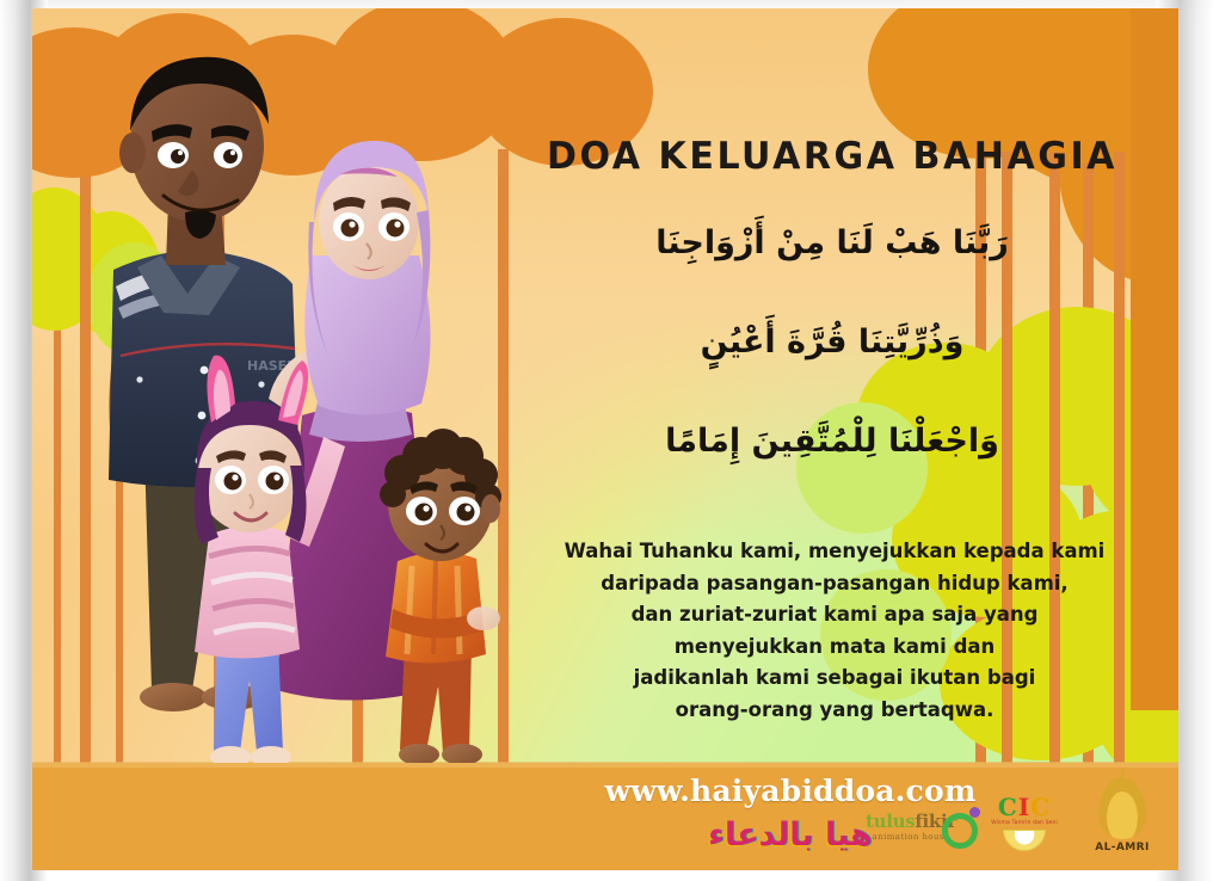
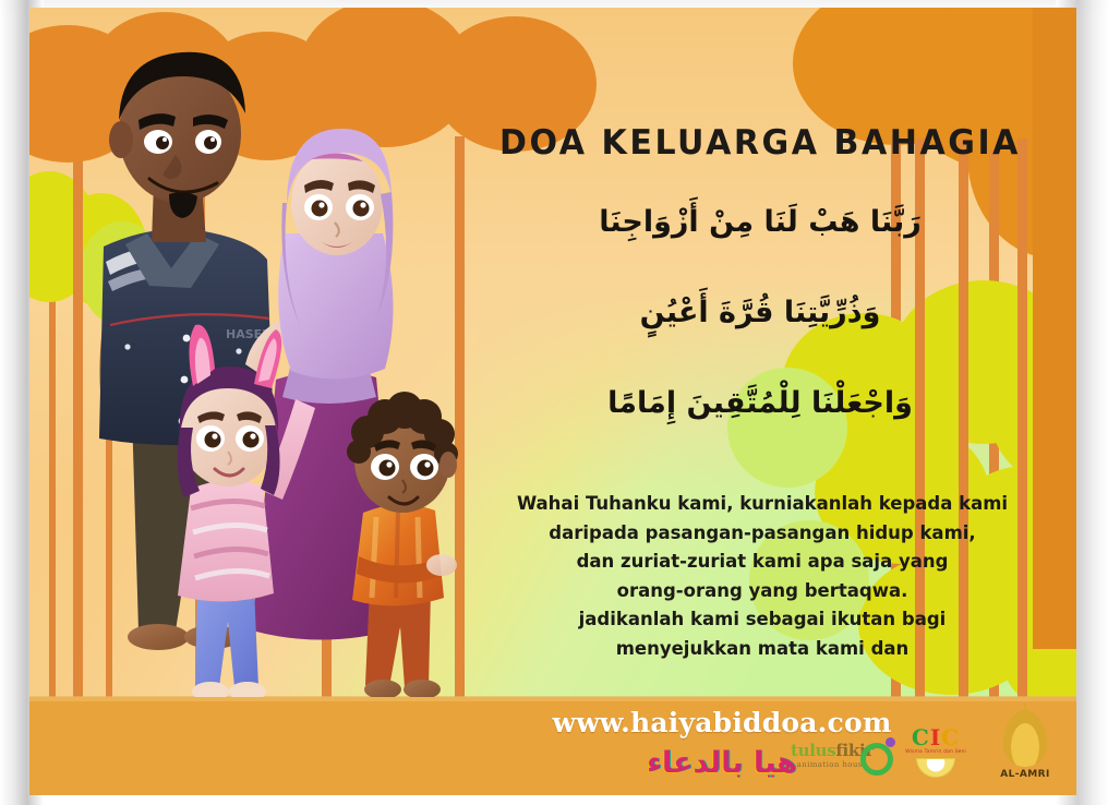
  HASE
  DOA KELUARGA BAHAGIA
  رَبَّنَا هَبْ لَنَا مِنْ أَزْوَاجِنَا
  وَذُرِّيَّتِنَا قُرَّةَ أَعْيُنٍ
  وَاجْعَلْنَا لِلْمُتَّقِينَ إِمَامًا
- Wahai Tuhanku kami, menyejukkan kepada kami
+ Wahai Tuhanku kami, kurniakanlah kepada kami
  daripada pasangan-pasangan hidup kami,
  dan zuriat-zuriat kami apa saja yang
- menyejukkan mata kami dan
+ orang-orang yang bertaqwa.
  jadikanlah kami sebagai ikutan bagi
- orang-orang yang bertaqwa.
+ menyejukkan mata kami dan
  www.haiyabiddoa.com
  هيا بالدعاء
  tulusfikir
  animation house
  CIC
  AL-AMRI
